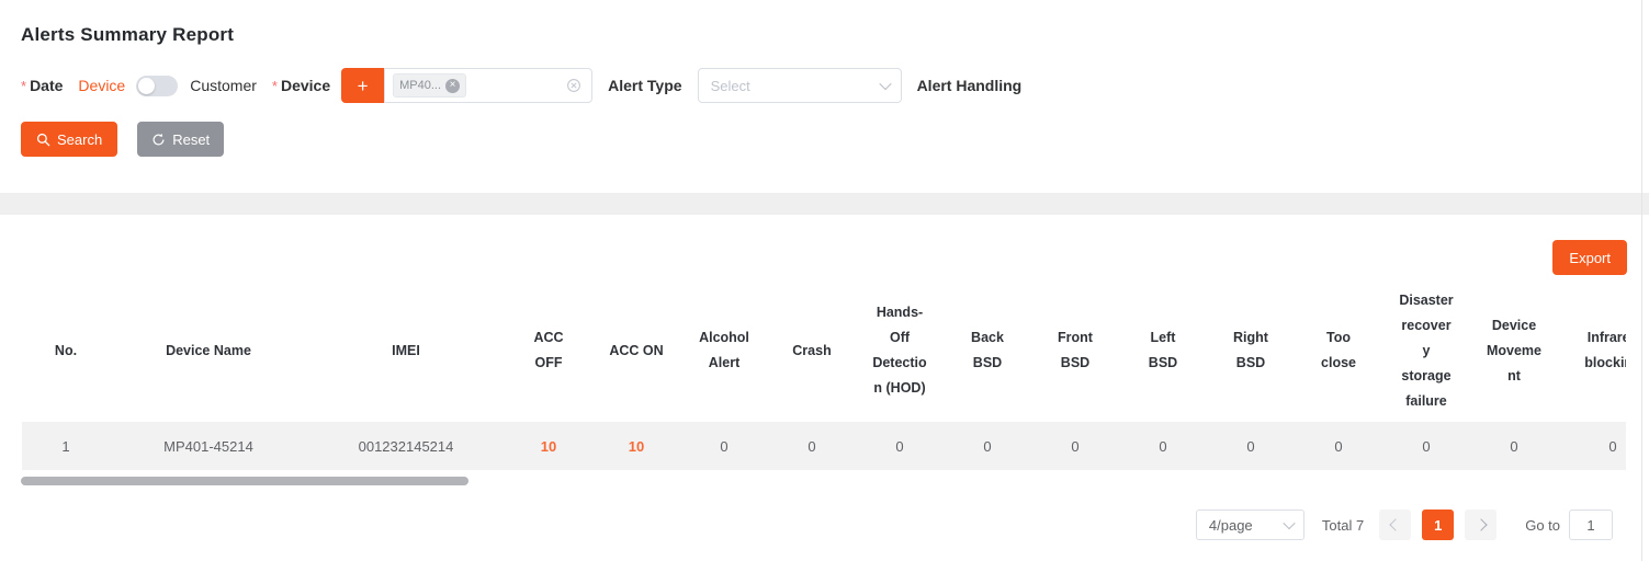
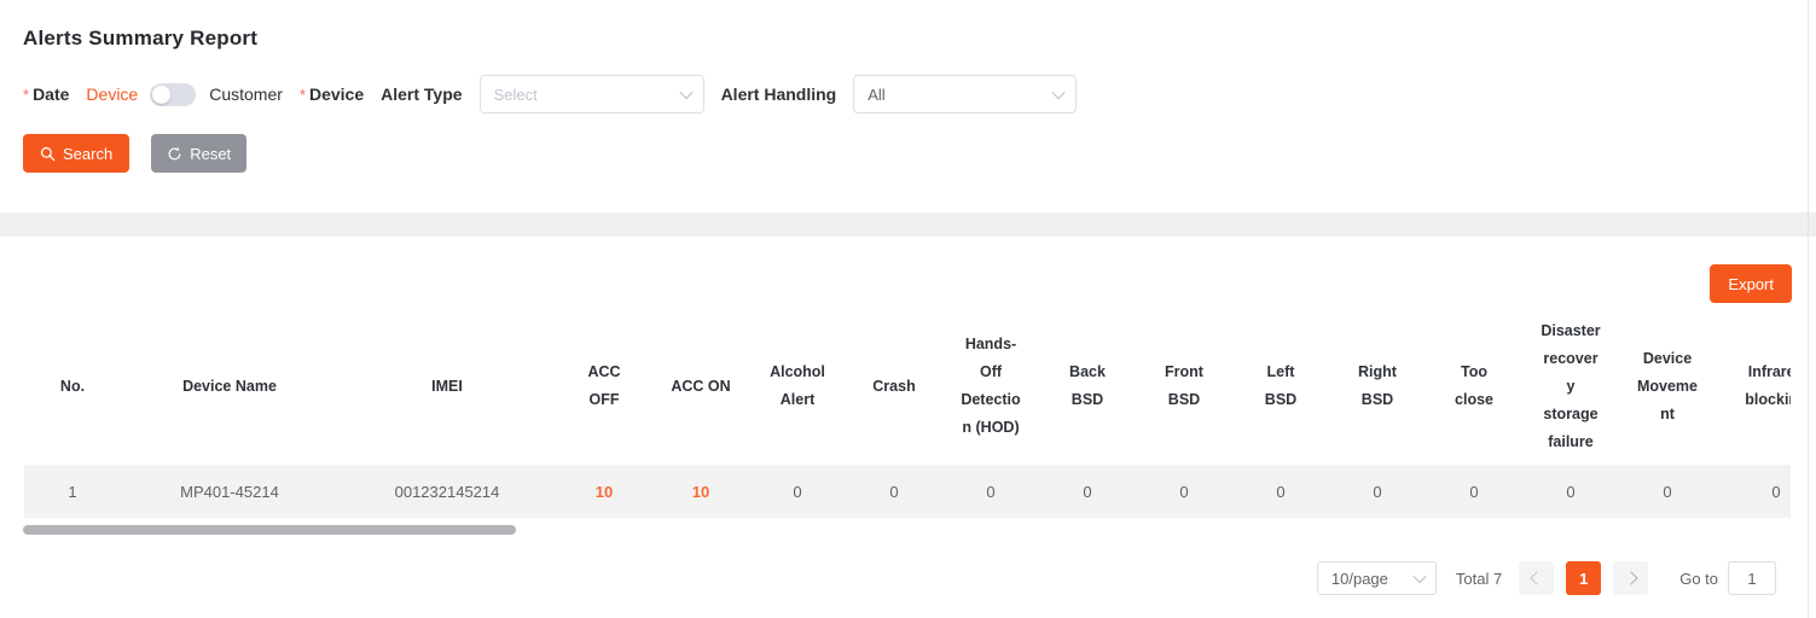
  Alerts Summary Report
  * Date
  Device
  Customer
  * Device
- +
- MP40...
- ×
  Alert Type
  Select
  Alert Handling
+ All
  Search
  Reset
  Export
  No.	Device Name	IMEI	ACC OFF	ACC ON	Alcohol Alert	Crash	Hands-Off Detection (HOD)	Back BSD	Front BSD	Left BSD	Right BSD	Too close	Disaster recovery storage failure	Device Movement	Infrar blocki
  1	MP401-45214	001232145214	10	10	0	0	0	0	0	0	0	0	0	0	0
- 4/page
+ 10/page
  Total 7
  1
  Go to
  1
